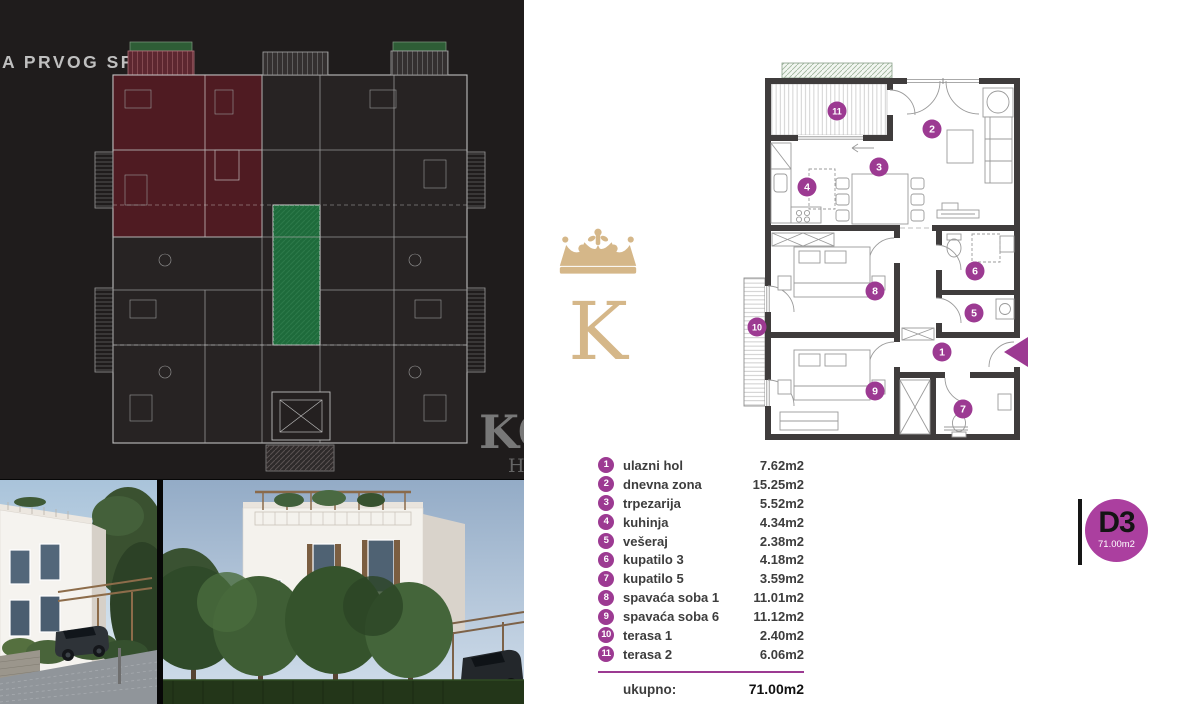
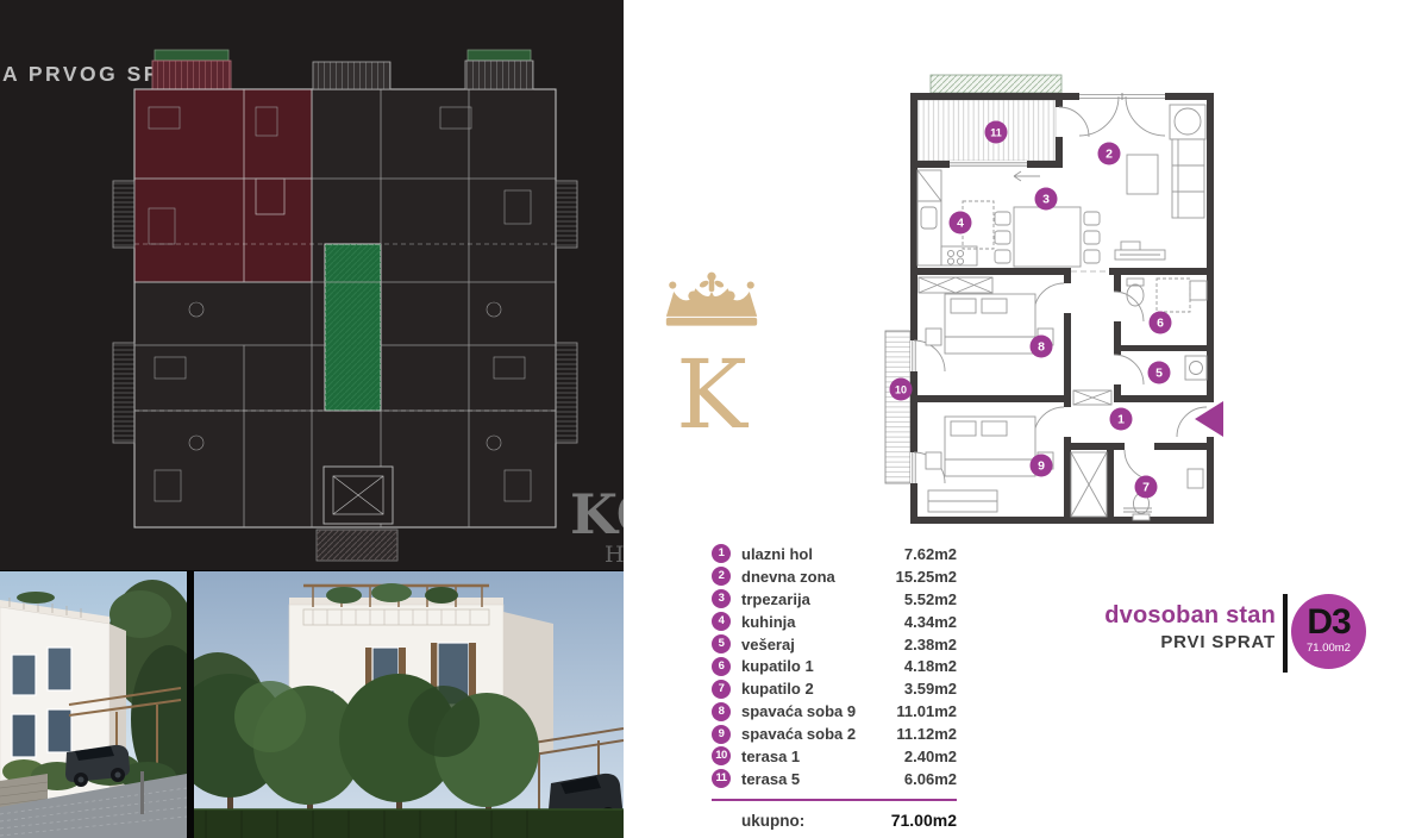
  H
  K
  1
  2
  3
  4
  5
  6
  7
  8
  9
  10
  11
  1
  ulazni hol
  7.62m2
  2
  dnevna zona
  15.25m2
  3
  trpezarija
  5.52m2
  4
  kuhinja
  4.34m2
  5
  vešeraj
  2.38m2
  6
- kupatilo 3
+ kupatilo 1
  4.18m2
  7
- kupatilo 5
+ kupatilo 2
  3.59m2
  8
- spavaća soba 1
+ spavaća soba 9
  11.01m2
  9
- spavaća soba 6
+ spavaća soba 2
  11.12m2
  10
  terasa 1
  2.40m2
  11
- terasa 2
+ terasa 5
  6.06m2
  ukupno:
  71.00m2
+ dvosoban stan
+ PRVI SPRAT
  D3
  71.00m2
